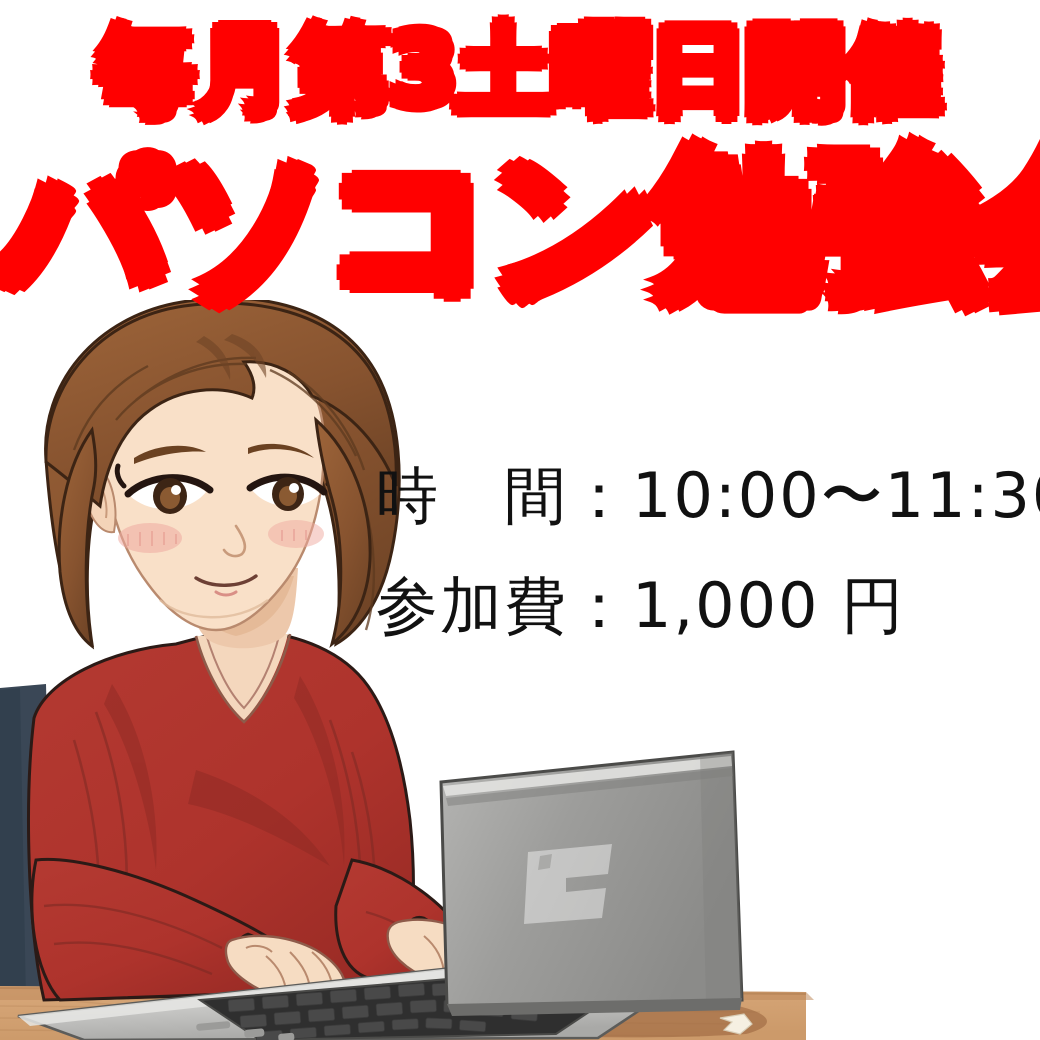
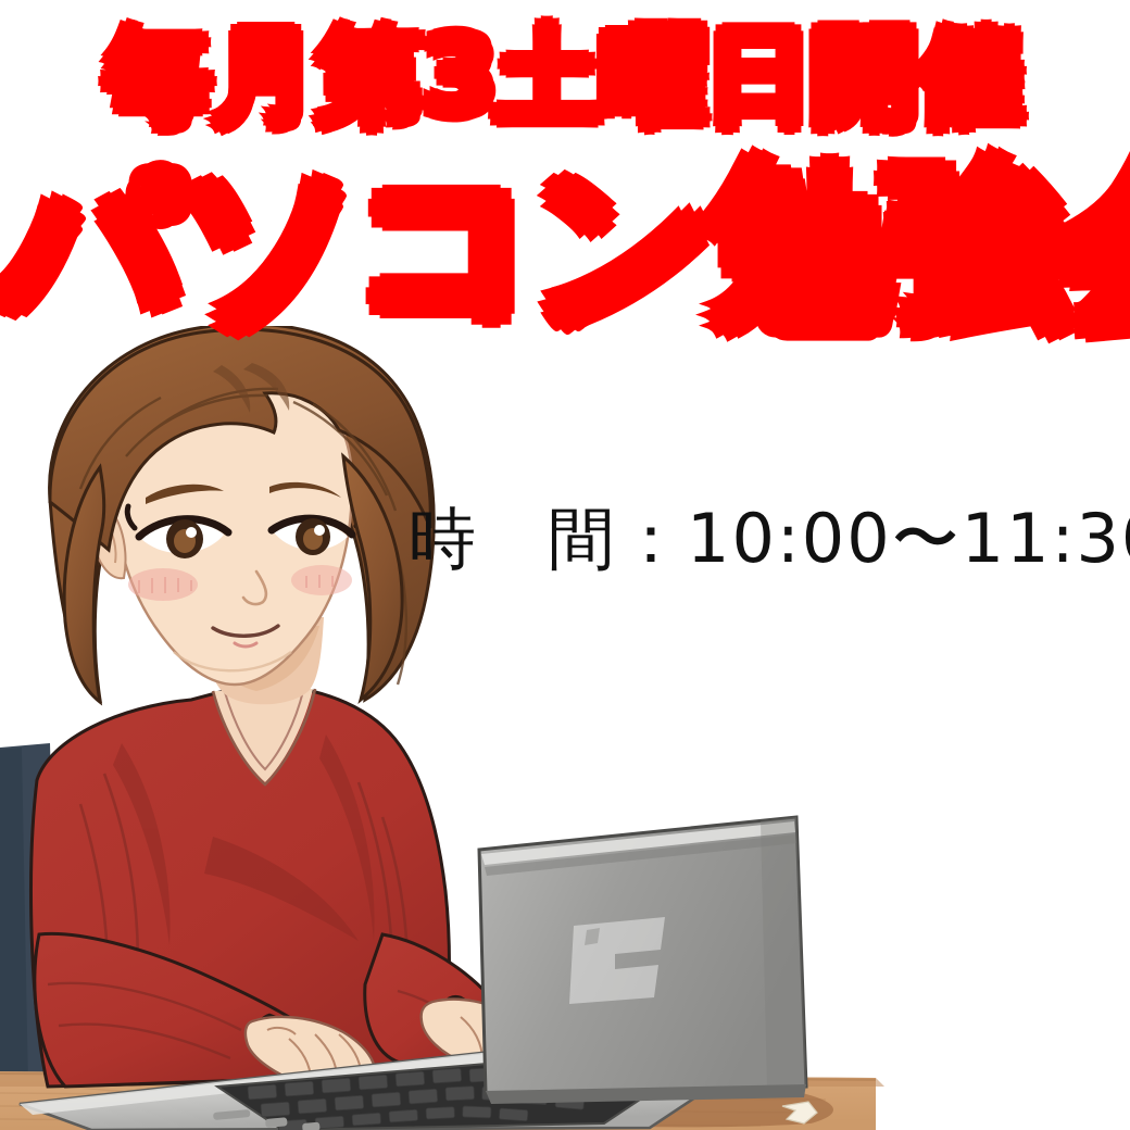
  毎月第3土曜日開催
  パソコン勉強
  時 間：10:00〜11:3
- 参加費：1,000 円
